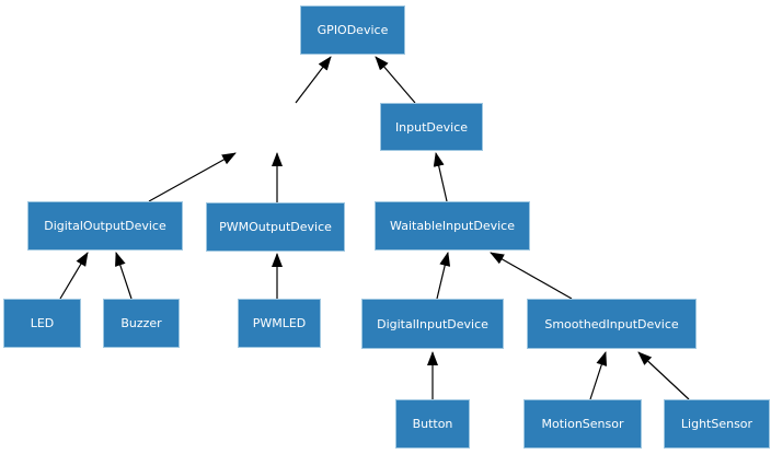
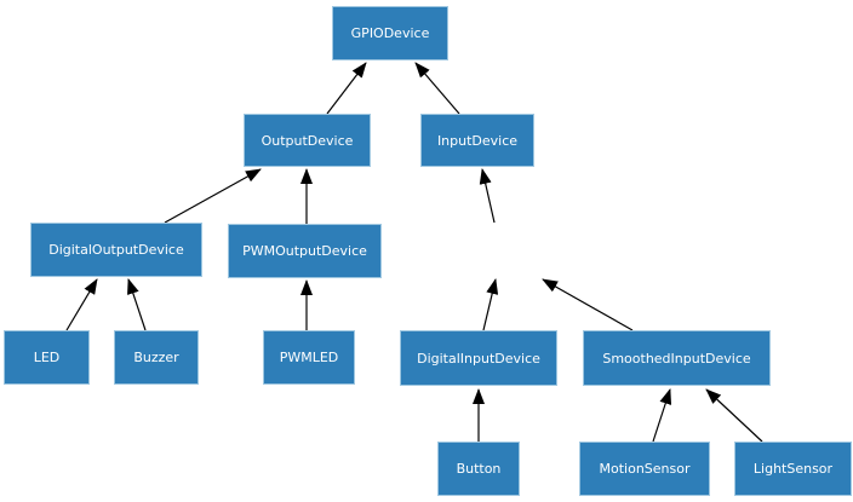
  GPIODevice
+ OutputDevice
  InputDevice
  DigitalOutputDevice
  PWMOutputDevice
- WaitableInputDevice
  LED
  Buzzer
  PWMLED
  DigitalInputDevice
  SmoothedInputDevice
  Button
  MotionSensor
  LightSensor
